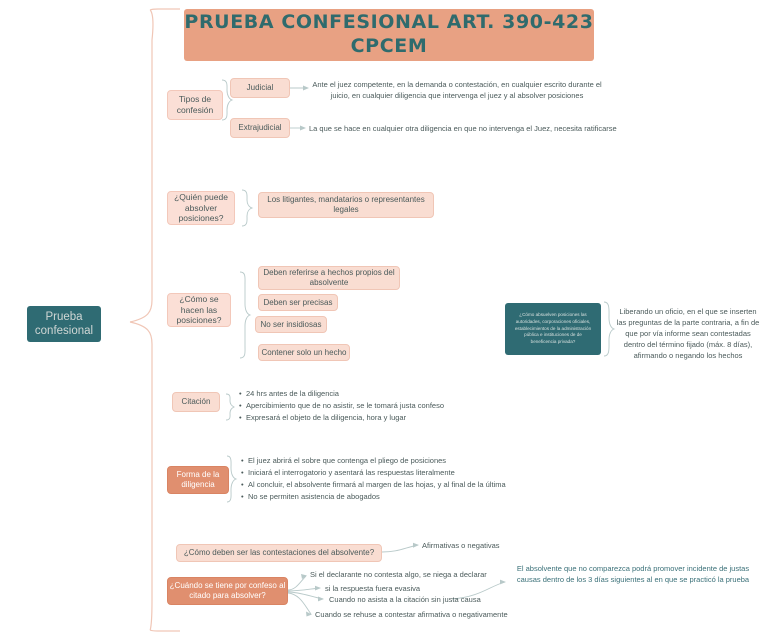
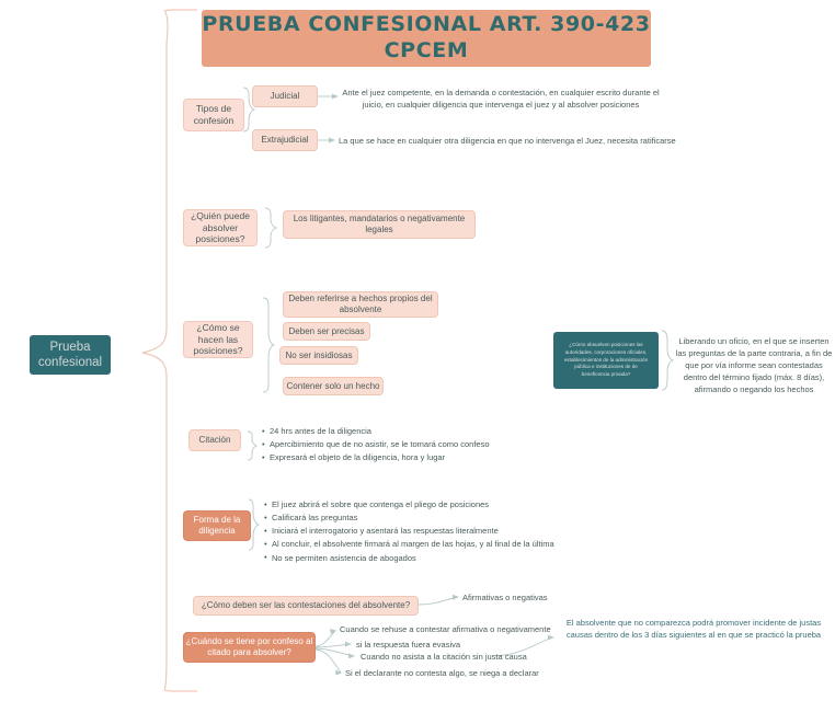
  PRUEBA CONFESIONAL ART. 390-423 CPCEM
  Prueba confesional
  Tipos de confesión
  Judicial
  Ante el juez competente, en la demanda o contestación, en cualquier escrito durante el juicio, en cualquier diligencia que intervenga el juez y al absolver posiciones
  Extrajudicial
  La que se hace en cualquier otra diligencia en que no intervenga el Juez, necesita ratificarse
  ¿Quién puede absolver posiciones?
- Los litigantes, mandatarios o representantes legales
+ Los litigantes, mandatarios o negativamente legales
  ¿Cómo se hacen las posiciones?
  Deben referirse a hechos propios del absolvente
  Deben ser precisas
  No ser insidiosas
  Contener solo un hecho
  Liberando un oficio, en el que se inserten las preguntas de la parte contraria, a fin de que por vía informe sean contestadas dentro del término fijado (máx. 8 días), afirmando o negando los hechos
  Citación
  24 hrs antes de la diligencia
- Apercibimiento que de no asistir, se le tomará justa confeso
+ Apercibimiento que de no asistir, se le tomará como confeso
  Expresará el objeto de la diligencia, hora y lugar
  Forma de la diligencia
  El juez abrirá el sobre que contenga el pliego de posiciones
+ Calificará las preguntas
  Iniciará el interrogatorio y asentará las respuestas literalmente
  Al concluir, el absolvente firmará al margen de las hojas, y al final de la última
  No se permiten asistencia de abogados
  ¿Cómo deben ser las contestaciones del absolvente?
  Afirmativas o negativas
  ¿Cuándo se tiene por confeso al citado para absolver?
- Si el declarante no contesta algo, se niega a declarar
+ Cuando se rehuse a contestar afirmativa o negativamente
  si la respuesta fuera evasiva
  Cuando no asista a la citación sin justa causa
- Cuando se rehuse a contestar afirmativa o negativamente
+ Si el declarante no contesta algo, se niega a declarar
  El absolvente que no comparezca podrá promover incidente de justas causas dentro de los 3 días siguientes al en que se practicó la prueba
